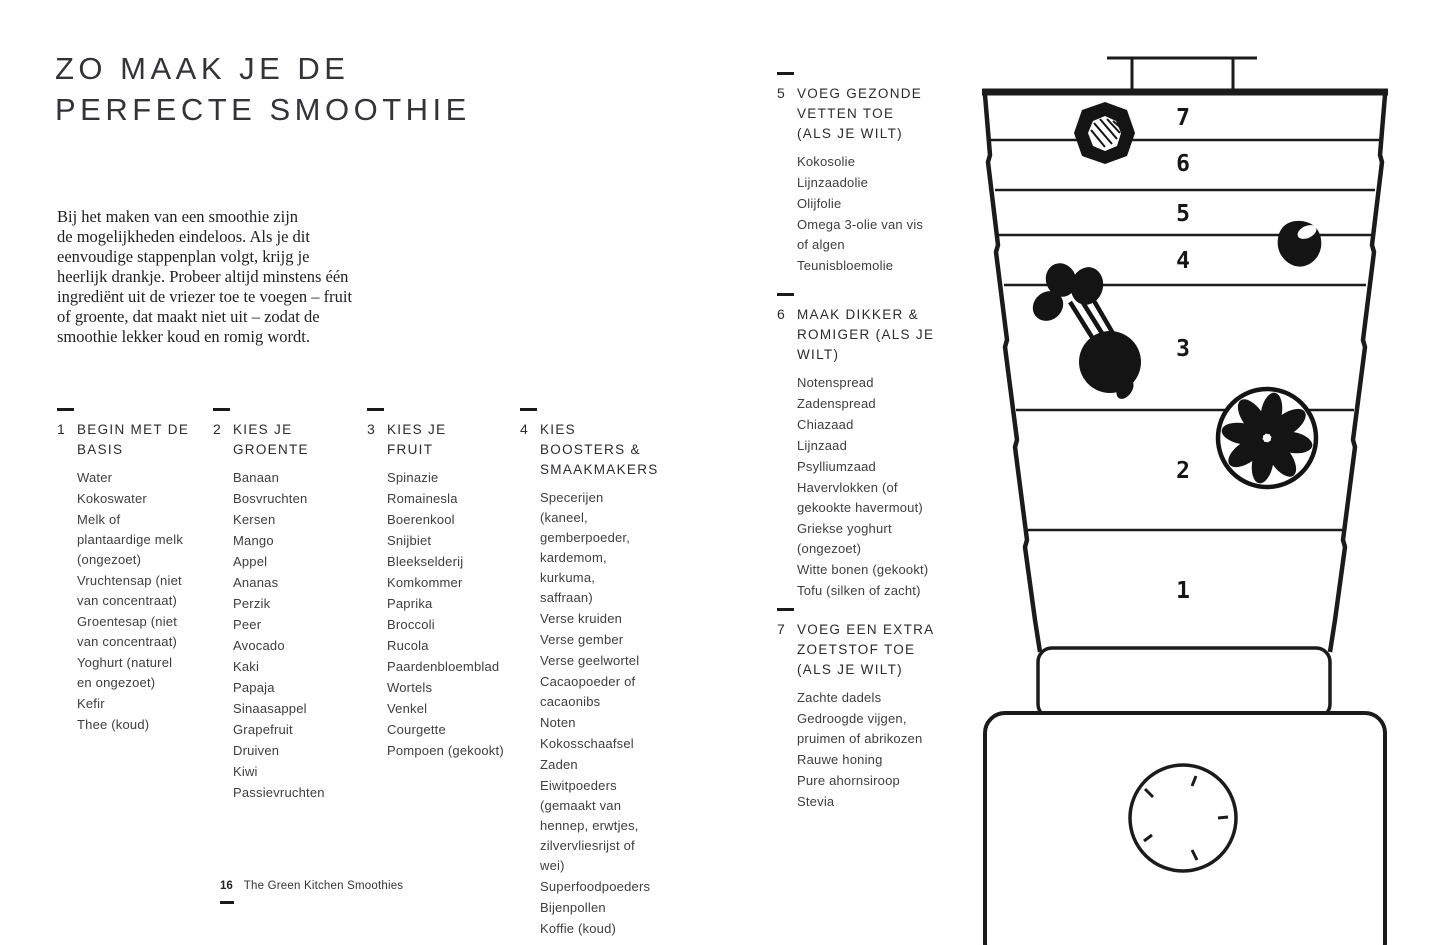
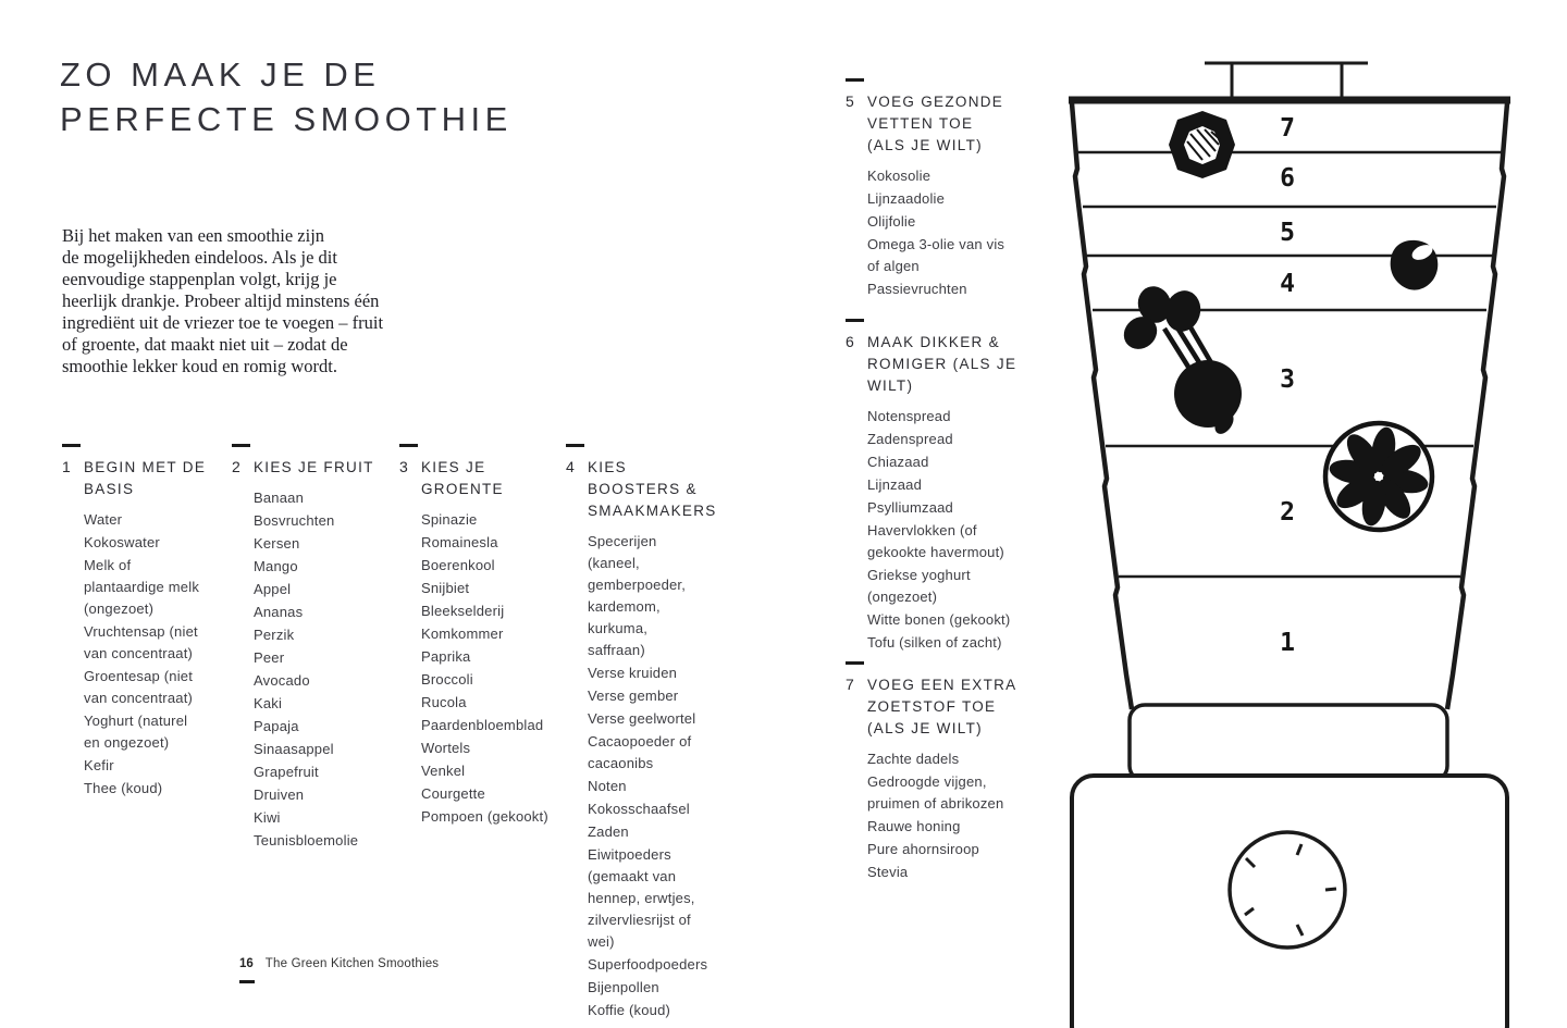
  ZO MAAK JE DE
  PERFECTE SMOOTHIE
  Bij het maken van een smoothie zijn
  de mogelijkheden eindeloos. Als je dit
  eenvoudige stappenplan volgt, krijg je
  heerlijk drankje. Probeer altijd minstens één
  ingrediënt uit de vriezer toe te voegen – fruit
  of groente, dat maakt niet uit – zodat de
  smoothie lekker koud en romig wordt.
  1
  BEGIN MET DE BASIS
  Water
  Kokoswater
  Melk of plantaardige melk (ongezoet)
  Vruchtensap (niet van concentraat)
  Groentesap (niet van concentraat)
  Yoghurt (naturel en ongezoet)
  Kefir
  Thee (koud)
  2
- KIES JE GROENTE
+ KIES JE FRUIT
  Banaan
  Bosvruchten
  Kersen
  Mango
  Appel
  Ananas
  Perzik
  Peer
  Avocado
  Kaki
  Papaja
  Sinaasappel
  Grapefruit
  Druiven
  Kiwi
- Passievruchten
+ Teunisbloemolie
  3
- KIES JE FRUIT
+ KIES JE GROENTE
  Spinazie
  Romainesla
  Boerenkool
  Snijbiet
  Bleekselderij
  Komkommer
  Paprika
  Broccoli
  Rucola
  Paardenbloemblad
  Wortels
  Venkel
  Courgette
  Pompoen (gekookt)
  4
  KIES BOOSTERS & SMAAKMAKERS
  Specerijen (kaneel, gemberpoeder, kardemom, kurkuma, saffraan)
  Verse kruiden
  Verse gember
  Verse geelwortel
  Cacaopoeder of cacaonibs
  Noten
  Kokosschaafsel
  Zaden
  Eiwitpoeders (gemaakt van hennep, erwtjes, zilvervliesrijst of wei)
  Superfoodpoeders
  Bijenpollen
  Koffie (koud)
  5
  VOEG GEZONDE VETTEN TOE (ALS JE WILT)
  Kokosolie
  Lijnzaadolie
  Olijfolie
  Omega 3-olie van vis of algen
- Teunisbloemolie
+ Passievruchten
  6
  MAAK DIKKER & ROMIGER (ALS JE WILT)
  Notenspread
  Zadenspread
  Chiazaad
  Lijnzaad
  Psylliumzaad
  Havervlokken (of gekookte havermout)
  Griekse yoghurt (ongezoet)
  Witte bonen (gekookt)
  Tofu (silken of zacht)
  7
  VOEG EEN EXTRA ZOETSTOF TOE (ALS JE WILT)
  Zachte dadels
  Gedroogde vijgen, pruimen of abrikozen
  Rauwe honing
  Pure ahornsiroop
  Stevia
  7
  6
  5
  4
  3
  2
  1
  16
  The Green Kitchen Smoothies
